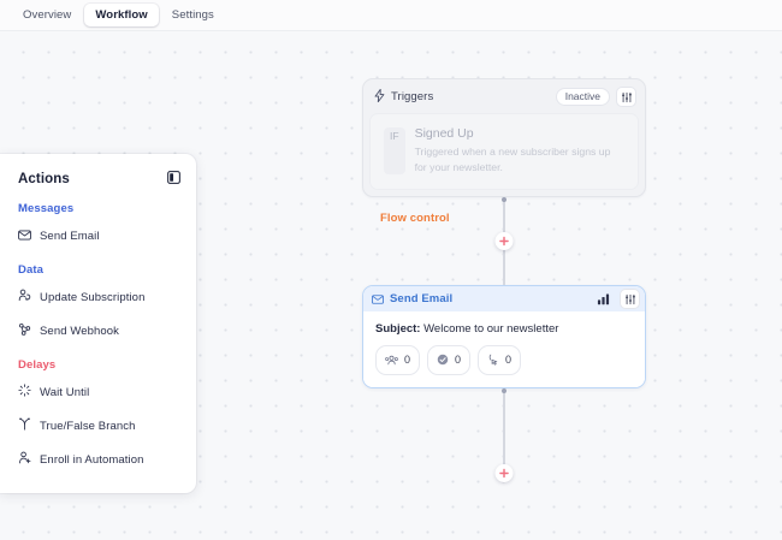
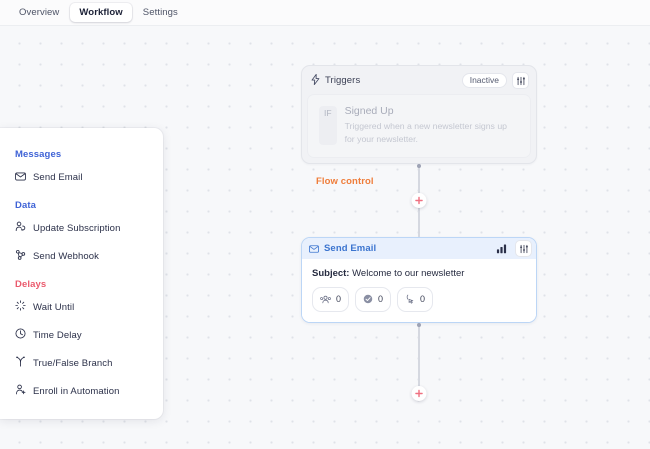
  Overview
  Workflow
  Settings
  Triggers
  Inactive
  IF
  Signed Up
- Triggered when a new subscriber signs up for your newsletter.
+ Triggered when a new newsletter signs up for your newsletter.
  Send Email
  Subject: Welcome to our newsletter
  0
  0
  0
- Actions
  Messages
  Send Email
  Data
  Update Subscription
  Send Webhook
  Delays
  Wait Until
+ Time Delay
  Flow control
  True/False Branch
  Enroll in Automation
